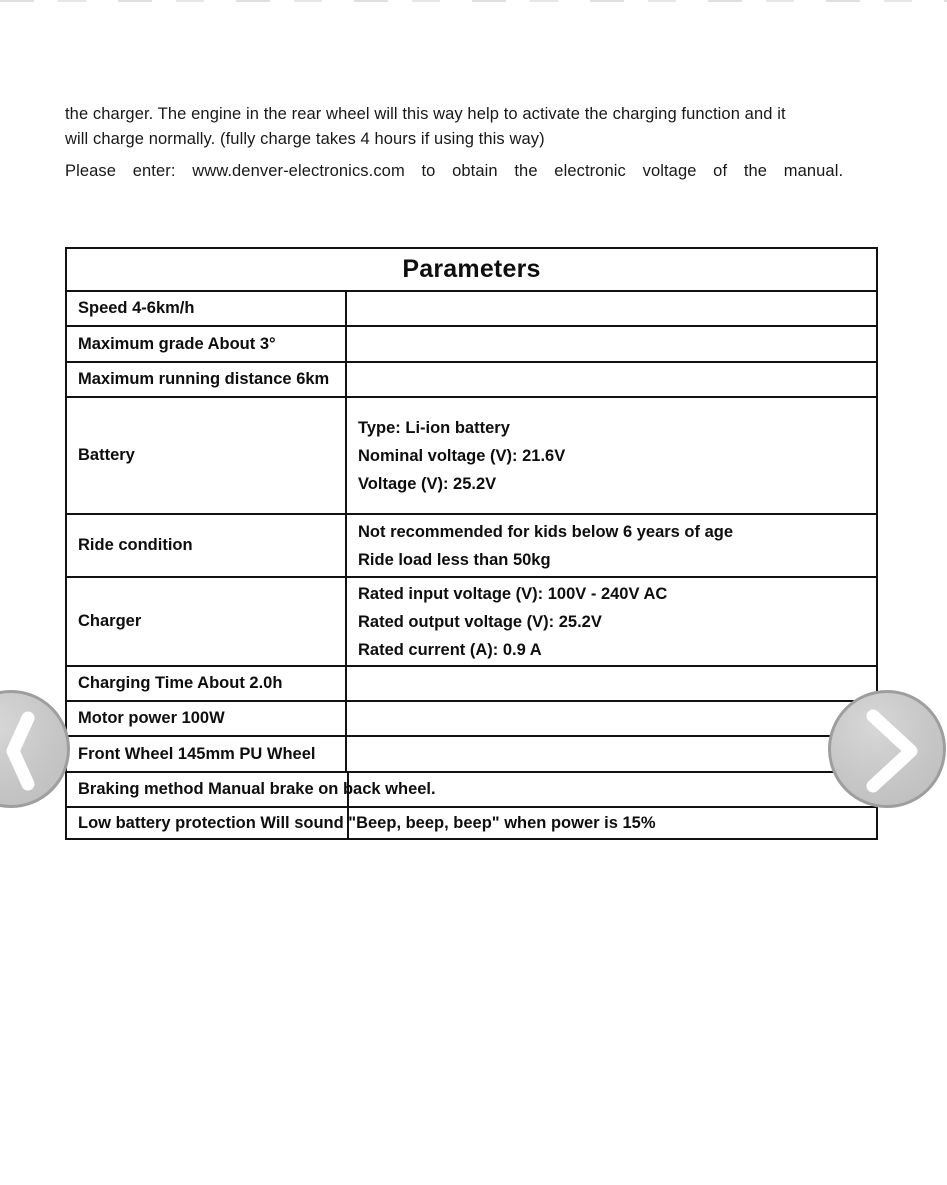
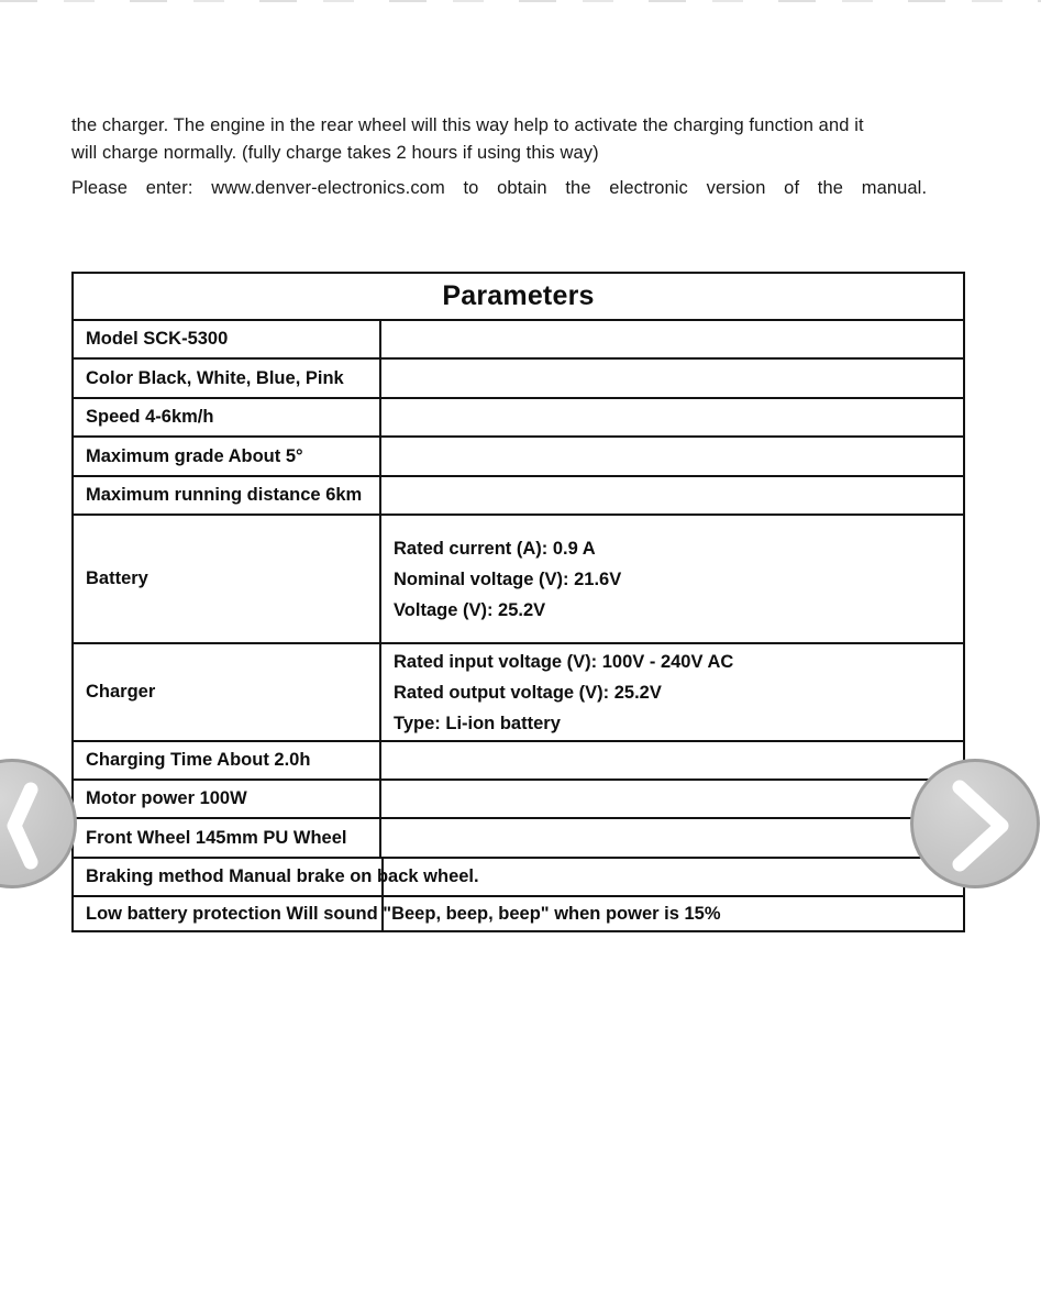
- the charger. The engine in the rear wheel will this way help to activate the charging function and it will charge normally. (fully charge takes 4 hours if using this way)
+ the charger. The engine in the rear wheel will this way help to activate the charging function and it will charge normally. (fully charge takes 2 hours if using this way)
- Please enter: www.denver-electronics.com to obtain the electronic voltage of the manual.
+ Please enter: www.denver-electronics.com to obtain the electronic version of the manual.
  Parameters
+ Model SCK-5300
+ Color Black, White, Blue, Pink
  Speed 4-6km/h
- Maximum grade About 3°
+ Maximum grade About 5°
  Maximum running distance 6km
  Battery
- Type: Li-ion battery
+ Rated current (A): 0.9 A
  Nominal voltage (V): 21.6V
  Voltage (V): 25.2V
- Ride condition
- Not recommended for kids below 6 years of age
- Ride load less than 50kg
  Charger
  Rated input voltage (V): 100V - 240V AC
  Rated output voltage (V): 25.2V
- Rated current (A): 0.9 A
+ Type: Li-ion battery
  Charging Time About 2.0h
  Motor power 100W
  Front Wheel 145mm PU Wheel
  Braking method Manual brake on back wheel.
  Low battery protection Will sound "Beep, beep, beep" when power is 15%
